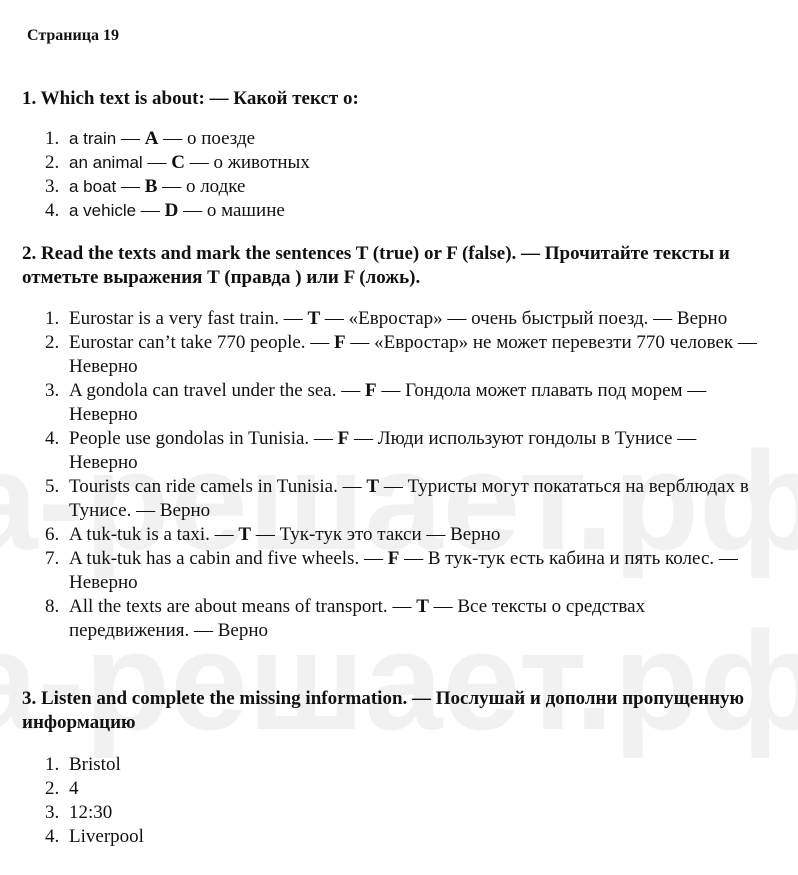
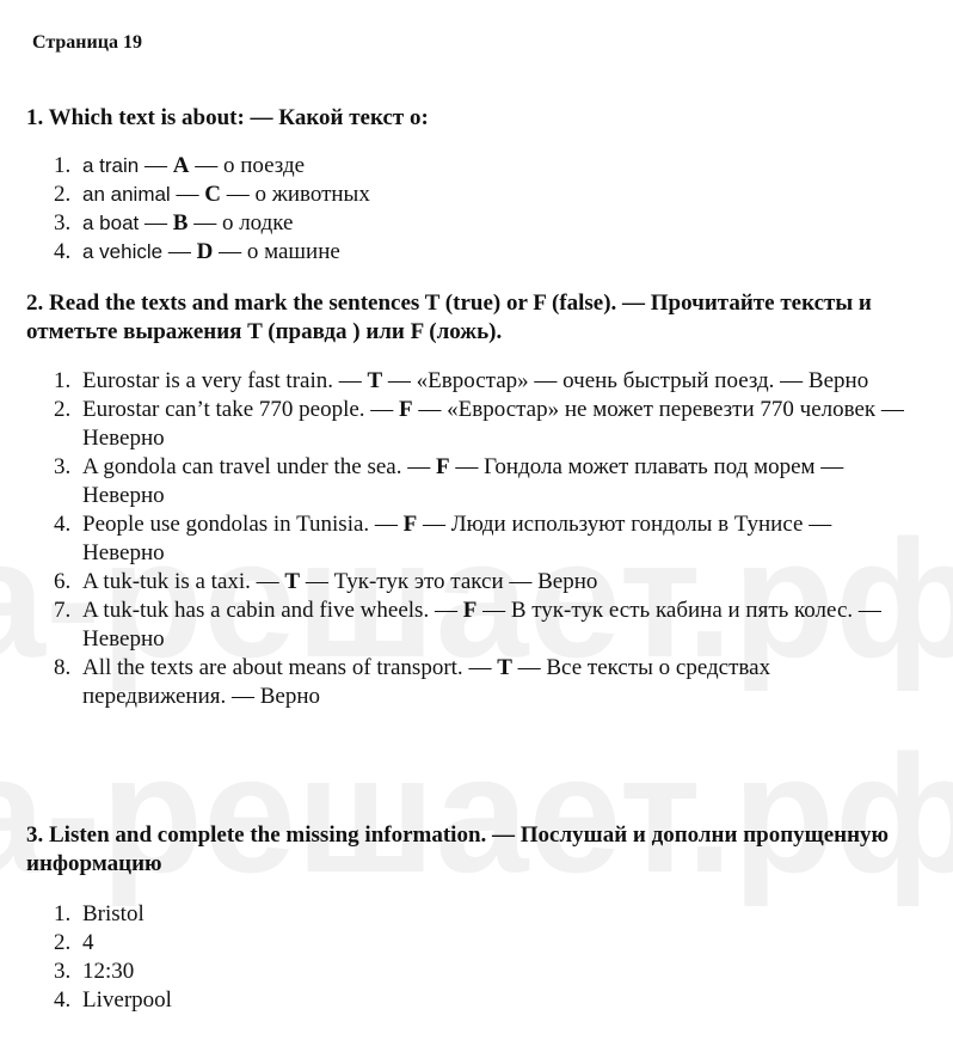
  -решает.рф
  -решает.рф
  Страница 19
  1. Which text is about: — Какой текст о:
  1.
  a train — A — о поезде
  2.
  an animal — C — о животных
  3.
  a boat — B — о лодке
  4.
  a vehicle — D — о машине
  2. Read the texts and mark the sentences T (true) or F (false). — Прочитайте тексты и отметьте выражения T (правда ) или F (ложь).
  1.
  Eurostar is a very fast train. — T — «Евростар» — очень быстрый поезд. — Верно
  2.
  Eurostar can’t take 770 people. — F — «Евростар» не может перевезти 770 человек — Неверно
  3.
  A gondola can travel under the sea. — F — Гондола может плавать под морем — Неверно
  4.
  People use gondolas in Tunisia. — F — Люди используют гондолы в Тунисе — Неверно
- 5.
- Tourists can ride camels in Tunisia. — T — Туристы могут покататься на верблюдах в Тунисе. — Верно
  6.
  A tuk-tuk is a taxi. — T — Тук-тук это такси — Верно
  7.
  A tuk-tuk has a cabin and five wheels. — F — В тук-тук есть кабина и пять колес. — Неверно
  8.
  All the texts are about means of transport. — T — Все тексты о средствах передвижения. — Верно
  3. Listen and complete the missing information. — Послушай и дополни пропущенную информацию
  1.
  Bristol
  2.
  4
  3.
  12:30
  4.
  Liverpool
